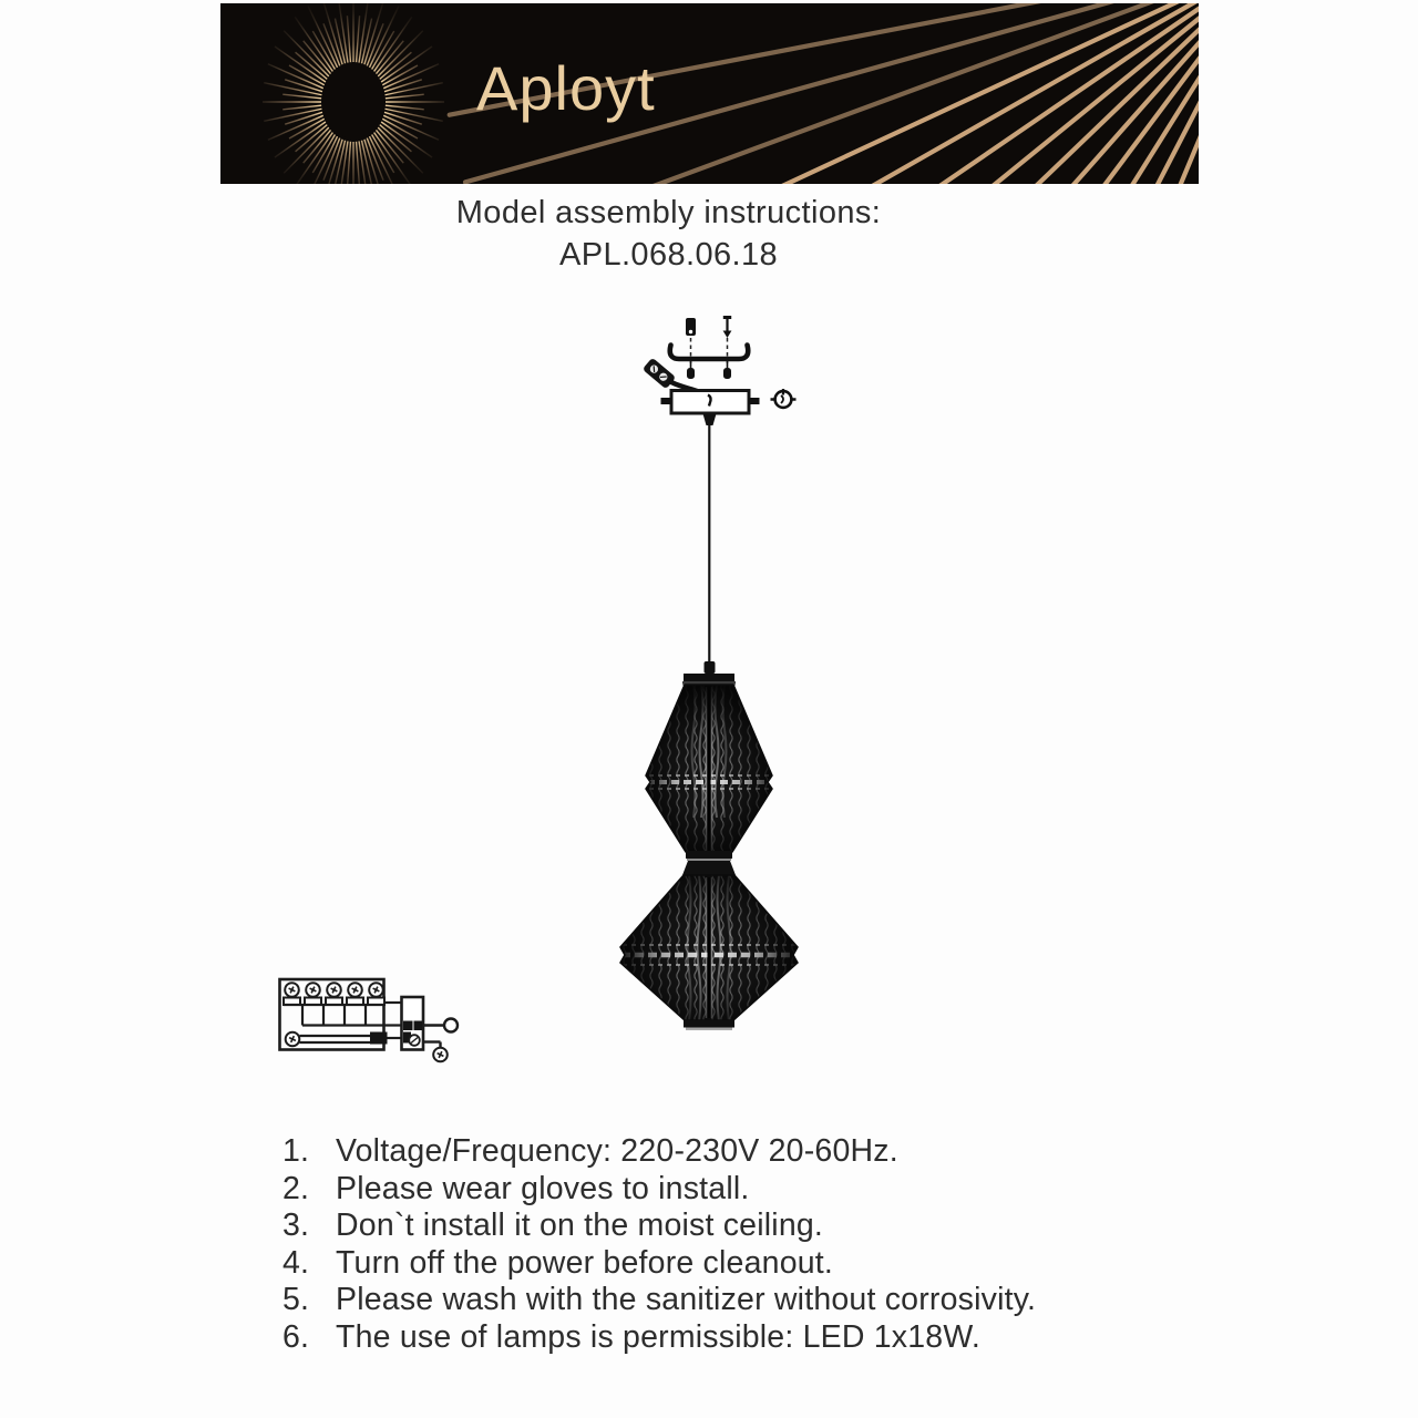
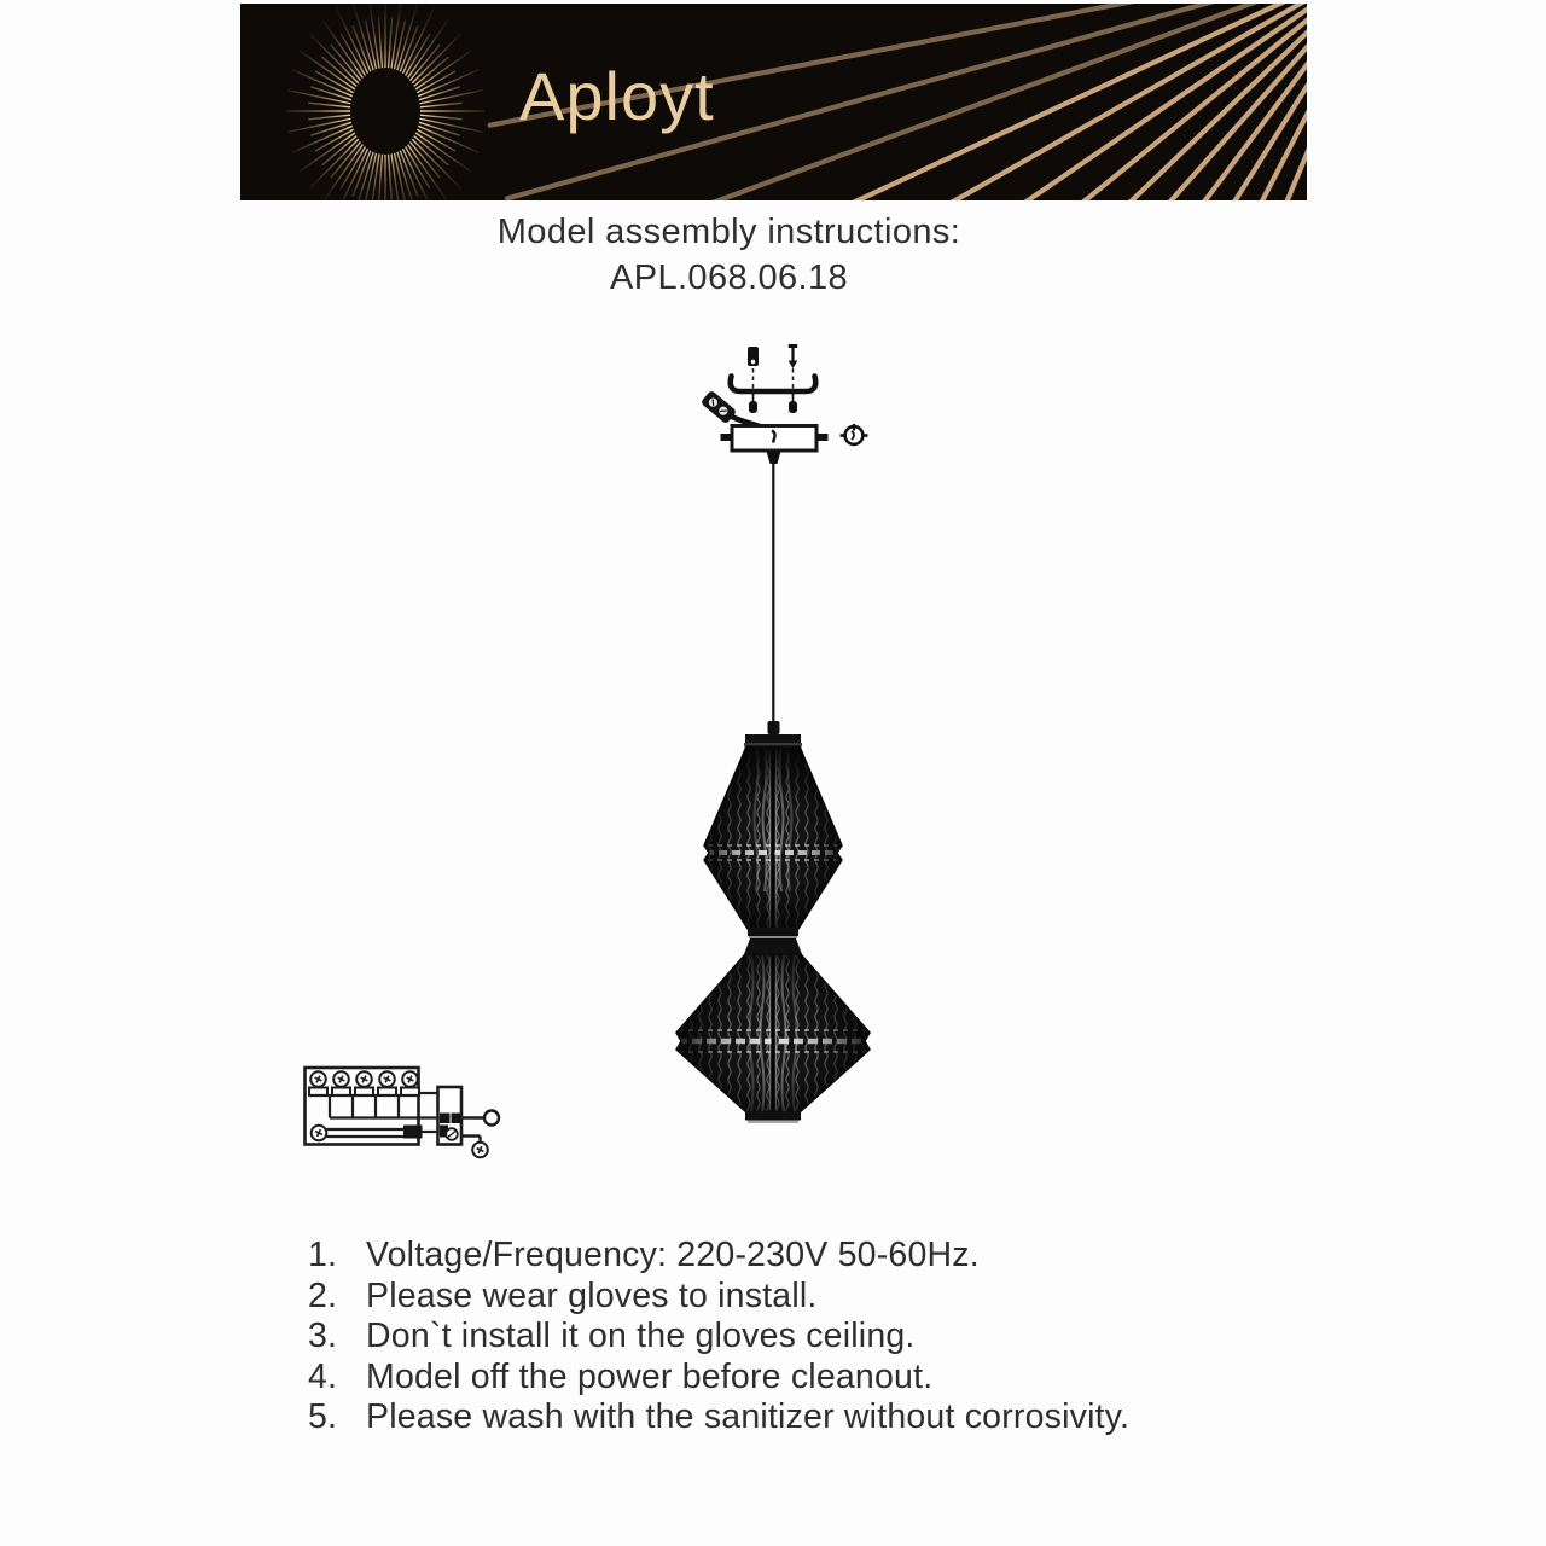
  Aployt
  Model assembly instructions:
  APL.068.06.18
  1.
- Voltage/Frequency: 220-230V 20-60Hz.
+ Voltage/Frequency: 220-230V 50-60Hz.
  2.
  Please wear gloves to install.
  3.
- Don`t install it on the moist ceiling.
+ Don`t install it on the gloves ceiling.
  4.
- Turn off the power before cleanout.
+ Model off the power before cleanout.
  5.
  Please wash with the sanitizer without corrosivity.
- 6.
- The use of lamps is permissible: LED 1x18W.
